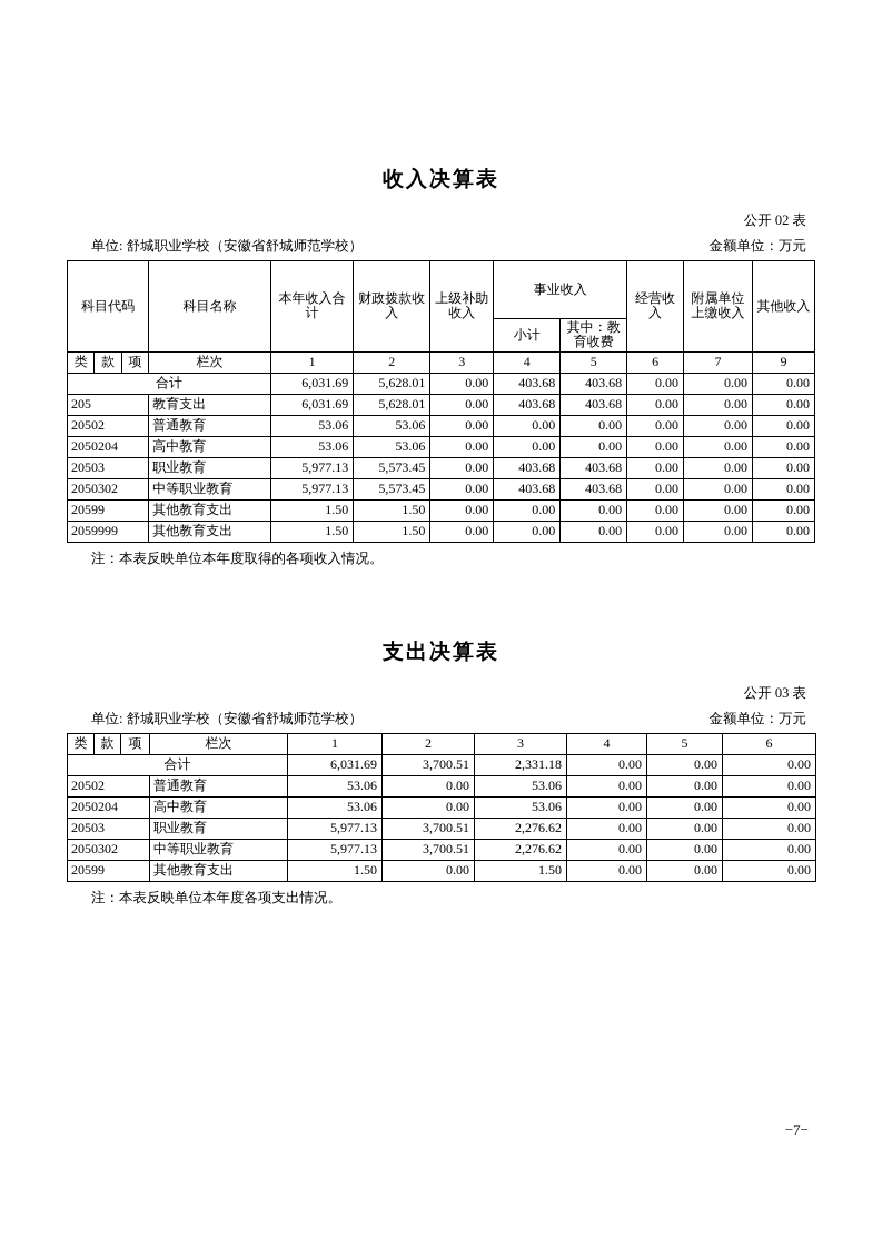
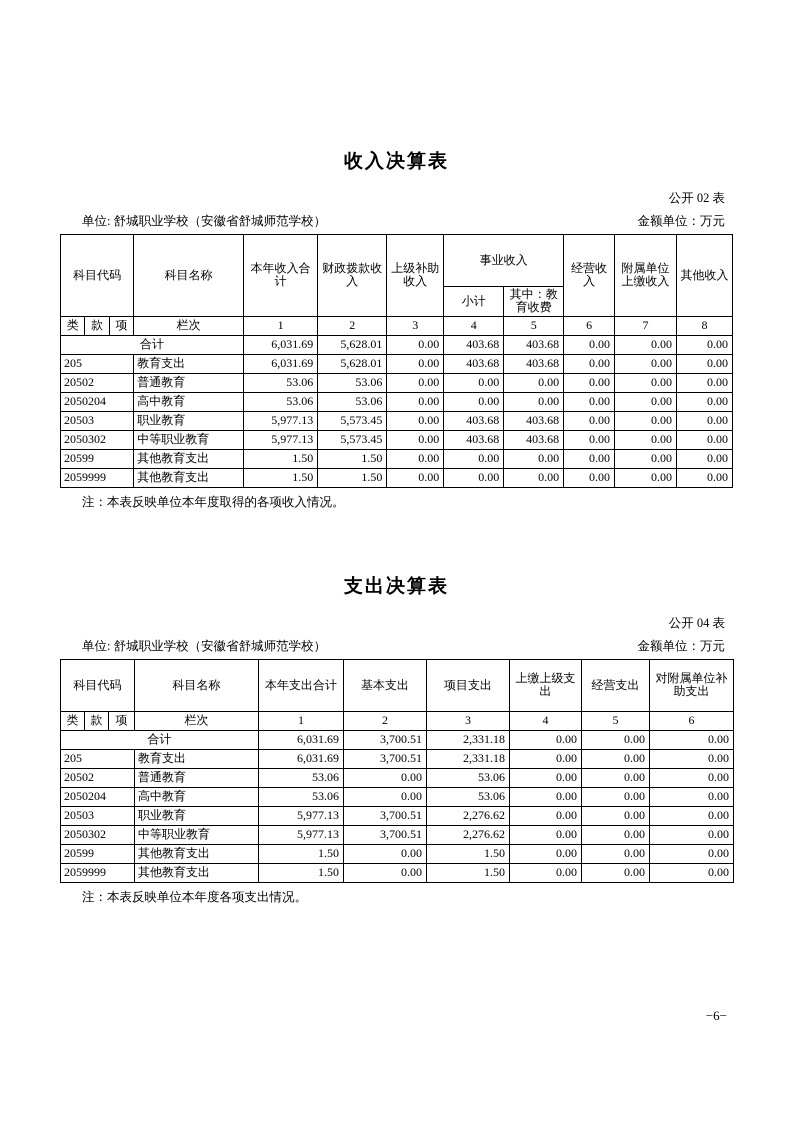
  收入决算表
  公开 02 表
  单位: 舒城职业学校（安徽省舒城师范学校）
  金额单位：万元
  科目代码	科目名称	本年收入合计	财政拨款收入	上级补助收入	事业收入	经营收入	附属单位上缴收入	其他收入
  小计	其中：教育收费
- 类	款	项	栏次	1	2	3	4	5	6	7	9
+ 类	款	项	栏次	1	2	3	4	5	6	7	8
  合计	6,031.69	5,628.01	0.00	403.68	403.68	0.00	0.00	0.00
  205	教育支出	6,031.69	5,628.01	0.00	403.68	403.68	0.00	0.00	0.00
  20502	普通教育	53.06	53.06	0.00	0.00	0.00	0.00	0.00	0.00
  2050204	高中教育	53.06	53.06	0.00	0.00	0.00	0.00	0.00	0.00
  20503	职业教育	5,977.13	5,573.45	0.00	403.68	403.68	0.00	0.00	0.00
  2050302	中等职业教育	5,977.13	5,573.45	0.00	403.68	403.68	0.00	0.00	0.00
  20599	其他教育支出	1.50	1.50	0.00	0.00	0.00	0.00	0.00	0.00
  2059999	其他教育支出	1.50	1.50	0.00	0.00	0.00	0.00	0.00	0.00
  注：本表反映单位本年度取得的各项收入情况。
  支出决算表
- 公开 03 表
+ 公开 04 表
  单位: 舒城职业学校（安徽省舒城师范学校）
  金额单位：万元
+ 科目代码	科目名称	本年支出合计	基本支出	项目支出	上缴上级支出	经营支出	对附属单位补助支出
  类	款	项	栏次	1	2	3	4	5	6
  合计	6,031.69	3,700.51	2,331.18	0.00	0.00	0.00
+ 205	教育支出	6,031.69	3,700.51	2,331.18	0.00	0.00	0.00
  20502	普通教育	53.06	0.00	53.06	0.00	0.00	0.00
  2050204	高中教育	53.06	0.00	53.06	0.00	0.00	0.00
  20503	职业教育	5,977.13	3,700.51	2,276.62	0.00	0.00	0.00
  2050302	中等职业教育	5,977.13	3,700.51	2,276.62	0.00	0.00	0.00
  20599	其他教育支出	1.50	0.00	1.50	0.00	0.00	0.00
+ 2059999	其他教育支出	1.50	0.00	1.50	0.00	0.00	0.00
  注：本表反映单位本年度各项支出情况。
- −7−
+ −6−
